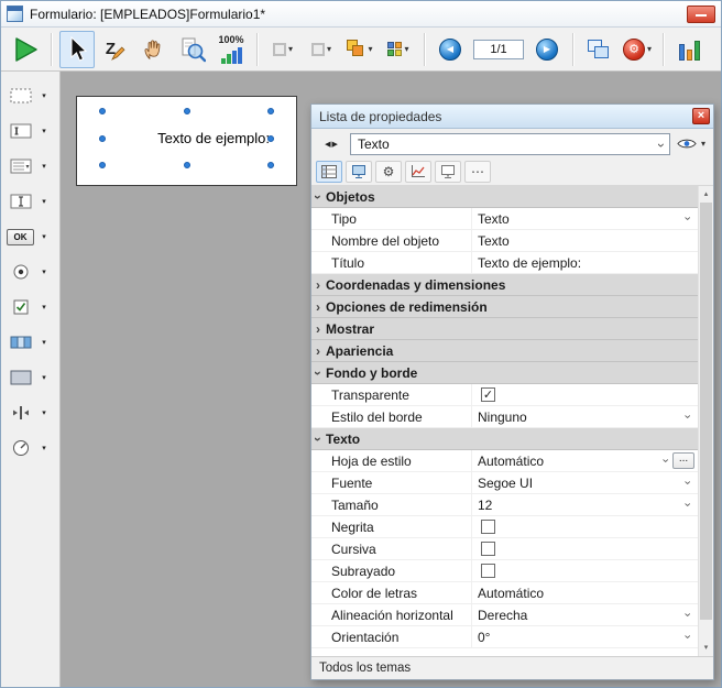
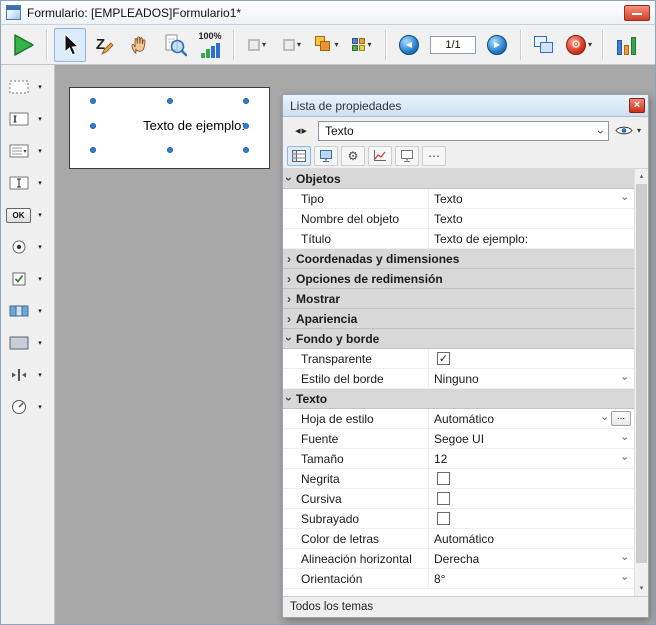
  Formulario: [EMPLEADOS]Formulario1*
  Z
  100%
  ▾
  ▾
  ▾
  ▾
  ◀
  1/1
  ▶
  ⚙
  ▾
  OK
  Texto de ejemplo
  Lista de propiedades
  ×
  Texto
  ▾
  ⚙
  ⋯
  Objetos
  Tipo
  Texto
  Nombre del objeto
  Texto
  Título
  Texto de ejemplo:
  ›
  Coordenadas y dimensiones
  ›
  Opciones de redimensión
  ›
  Mostrar
  ›
  Apariencia
  Fondo y borde
  Transparente
  ✓
  Estilo del borde
  Ninguno
  Texto
  Hoja de estilo
  Automático
  ...
  Fuente
  Segoe UI
  Tamaño
  12
  Negrita
  Cursiva
  Subrayado
  Color de letras
  Automático
  Alineación horizontal
  Derecha
  Orientación
- 0°
+ 8°
  Todos los temas
